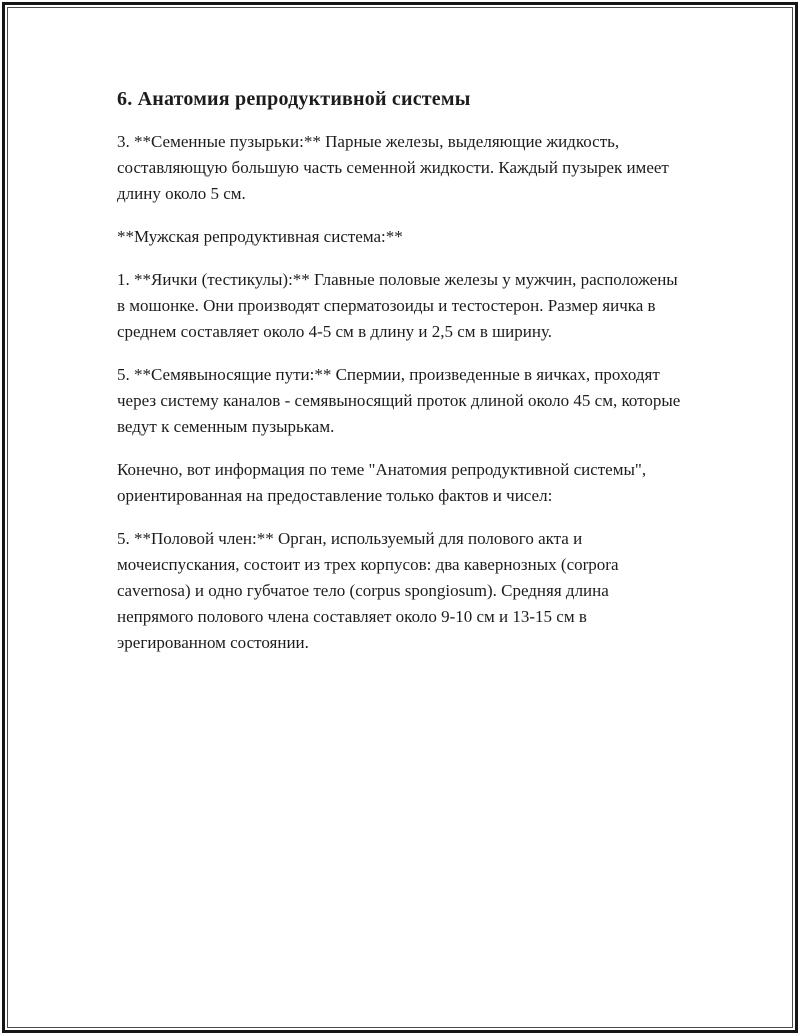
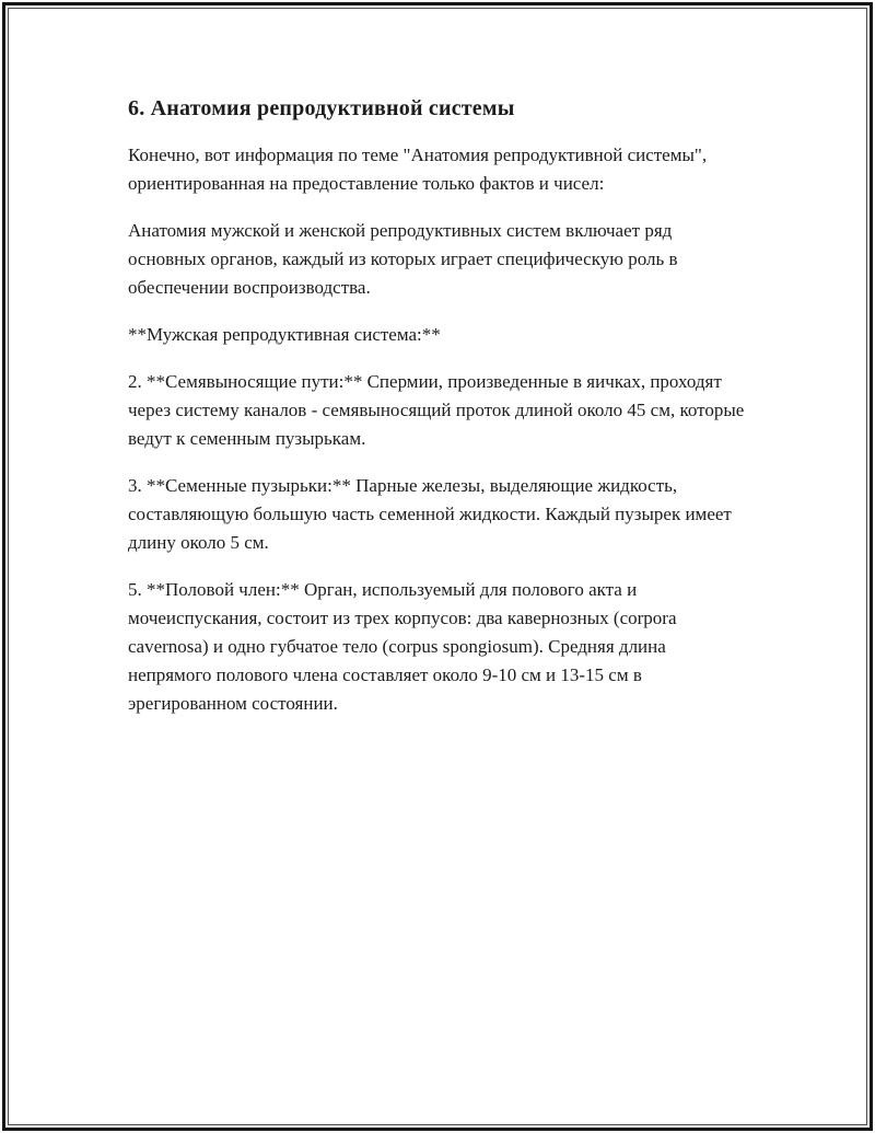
  6. Анатомия репродуктивной системы
- 3. **Семенные пузырьки:** Парные железы, выделяющие жидкость, составляющую большую часть семенной жидкости. Каждый пузырек имеет длину около 5 см.
+ Конечно, вот информация по теме "Анатомия репродуктивной системы", ориентированная на предоставление только фактов и чисел:
+ Анатомия мужской и женской репродуктивных систем включает ряд основных органов, каждый из которых играет специфическую роль в обеспечении воспроизводства.
  **Мужская репродуктивная система:**
- 1. **Яички (тестикулы):** Главные половые железы у мужчин, расположены в мошонке. Они производят сперматозоиды и тестостерон. Размер яичка в среднем составляет около 4-5 см в длину и 2,5 см в ширину.
- 5. **Семявыносящие пути:** Спермии, произведенные в яичках, проходят через систему каналов - семявыносящий проток длиной около 45 см, которые ведут к семенным пузырькам.
+ 2. **Семявыносящие пути:** Спермии, произведенные в яичках, проходят через систему каналов - семявыносящий проток длиной около 45 см, которые ведут к семенным пузырькам.
- Конечно, вот информация по теме "Анатомия репродуктивной системы", ориентированная на предоставление только фактов и чисел:
+ 3. **Семенные пузырьки:** Парные железы, выделяющие жидкость, составляющую большую часть семенной жидкости. Каждый пузырек имеет длину около 5 см.
  5. **Половой член:** Орган, используемый для полового акта и мочеиспускания, состоит из трех корпусов: два кавернозных (corpora cavernosa) и одно губчатое тело (corpus spongiosum). Средняя длина непрямого полового члена составляет около 9-10 см и 13-15 см в эрегированном состоянии.
